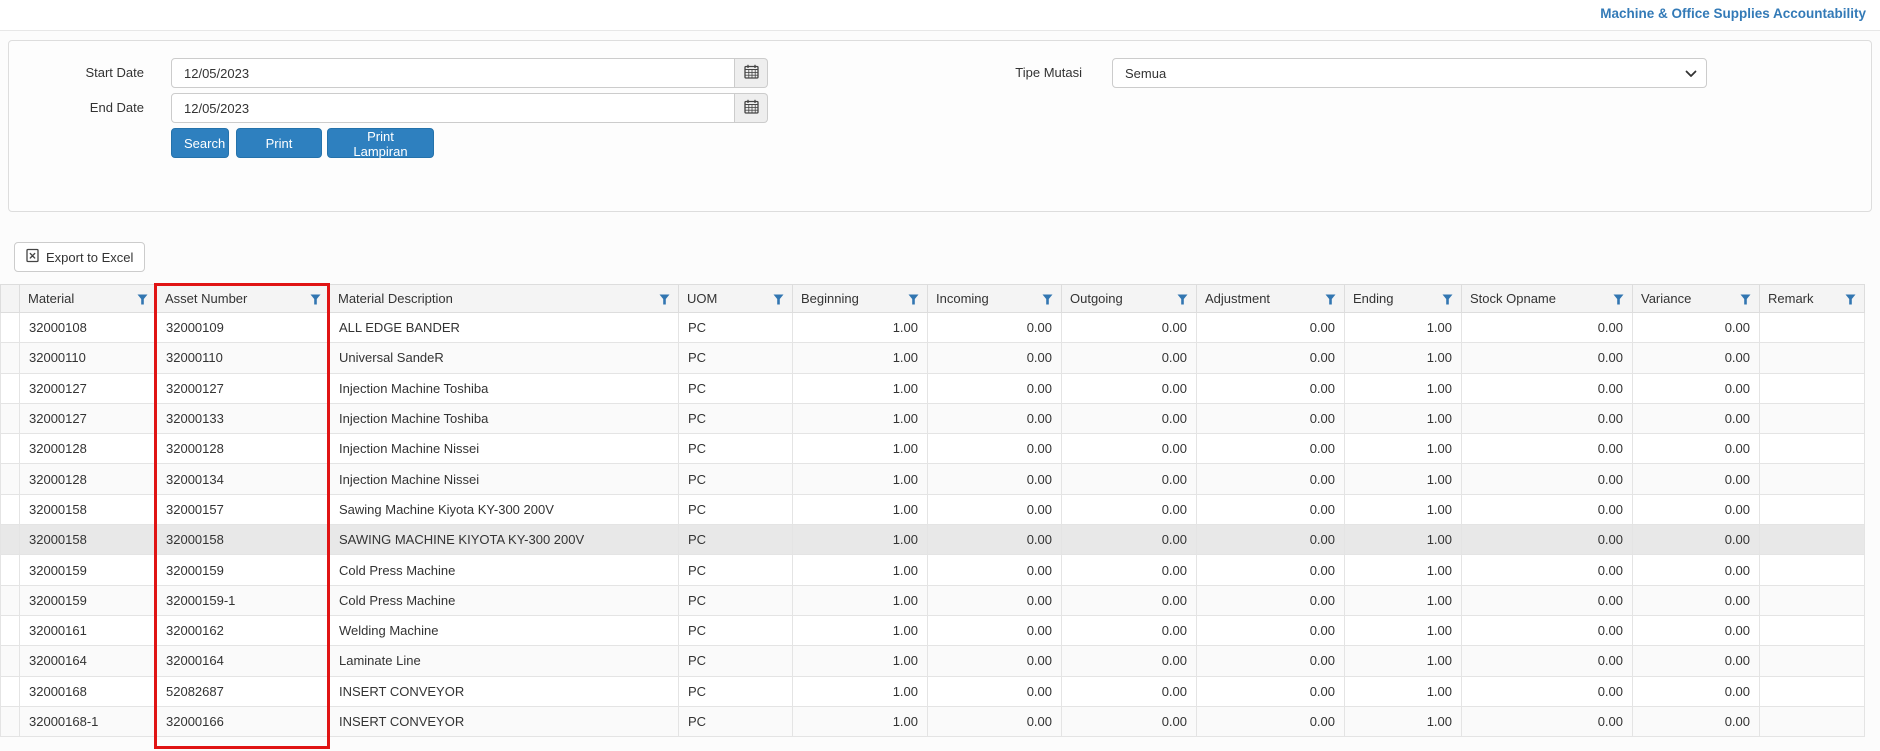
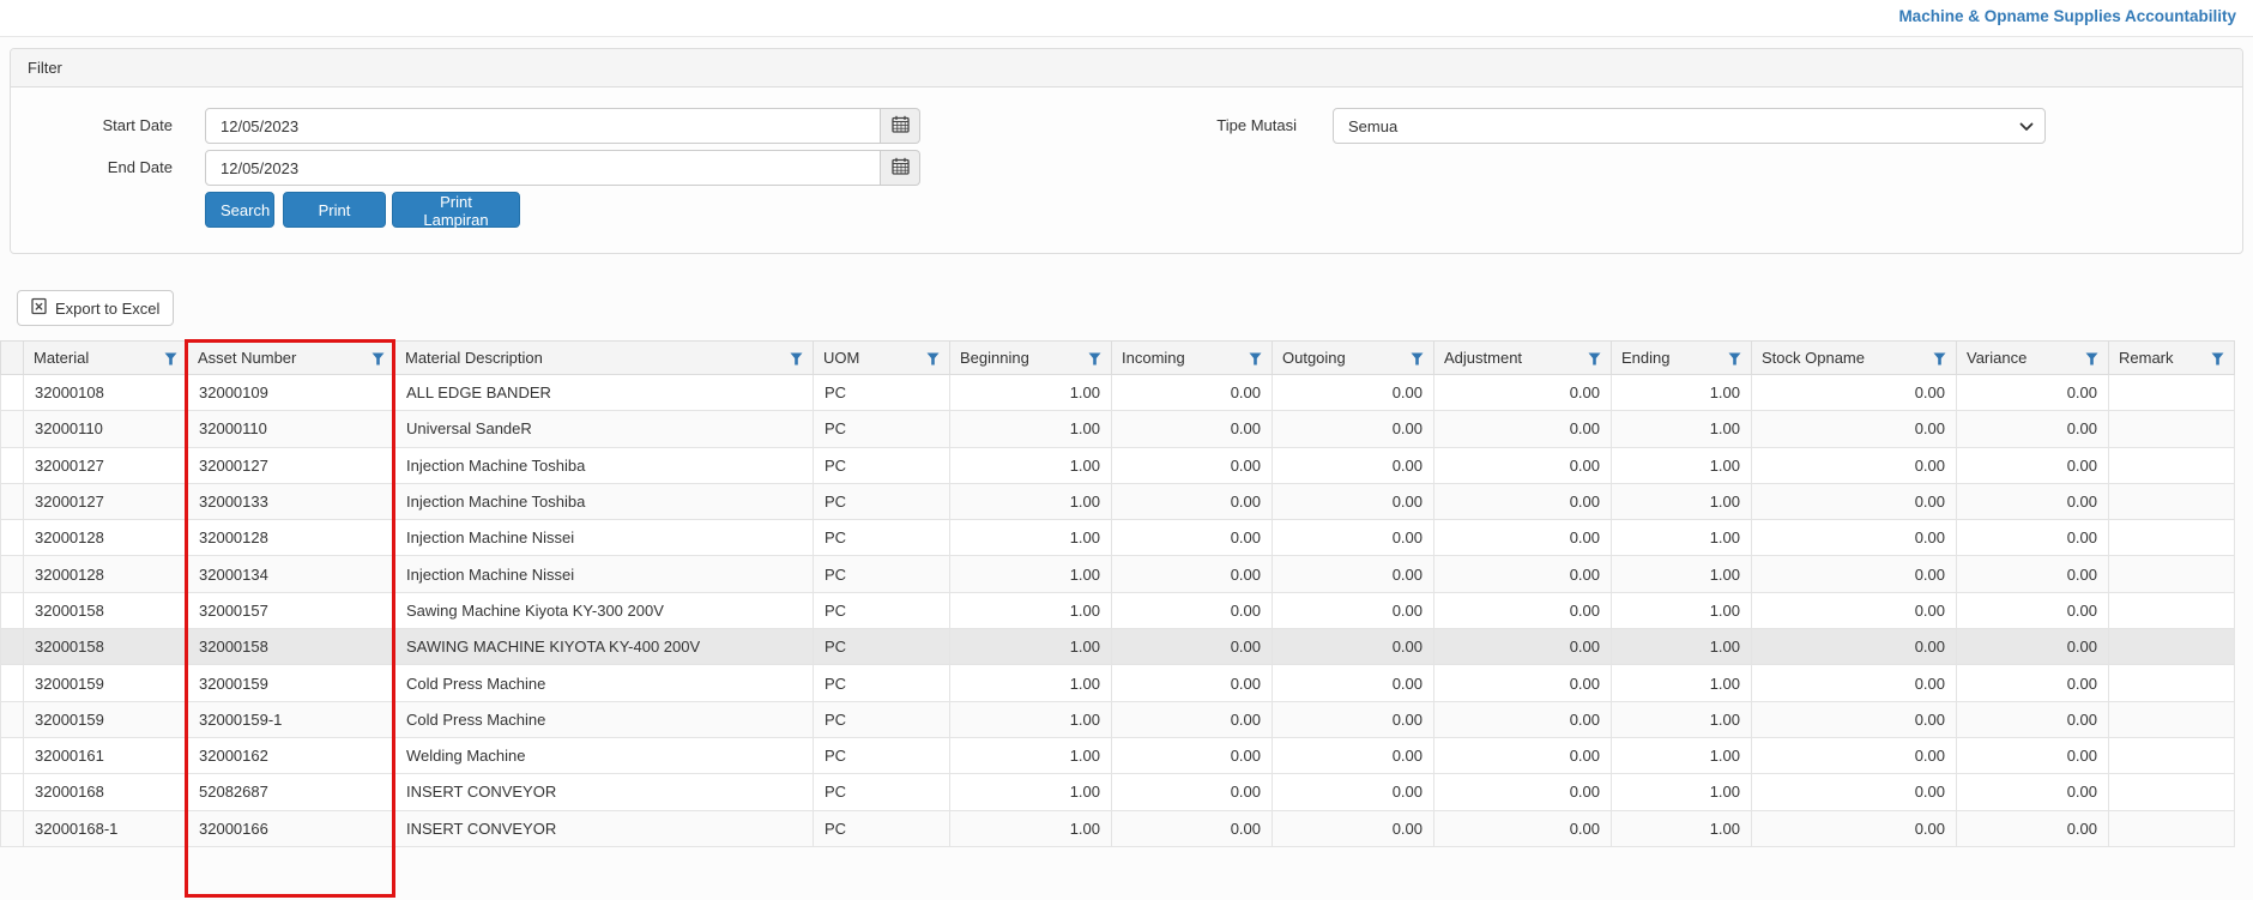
- Machine & Office Supplies Accountability
+ Machine & Opname Supplies Accountability
+ Filter
  Start Date
  12/05/2023
  End Date
  12/05/2023
  Tipe Mutasi
  Semua
  Search
  Print
  Print Lampiran
  Export to Excel
  	Material	Asset Number	Material Description	UOM	Beginning	Incoming	Outgoing	Adjustment	Ending	Stock Opname	Variance	Remark
  	32000108	32000109	ALL EDGE BANDER	PC	1.00	0.00	0.00	0.00	1.00	0.00	0.00
  	32000110	32000110	Universal SandeR	PC	1.00	0.00	0.00	0.00	1.00	0.00	0.00
  	32000127	32000127	Injection Machine Toshiba	PC	1.00	0.00	0.00	0.00	1.00	0.00	0.00
  	32000127	32000133	Injection Machine Toshiba	PC	1.00	0.00	0.00	0.00	1.00	0.00	0.00
  	32000128	32000128	Injection Machine Nissei	PC	1.00	0.00	0.00	0.00	1.00	0.00	0.00
  	32000128	32000134	Injection Machine Nissei	PC	1.00	0.00	0.00	0.00	1.00	0.00	0.00
  	32000158	32000157	Sawing Machine Kiyota KY-300 200V	PC	1.00	0.00	0.00	0.00	1.00	0.00	0.00
- 	32000158	32000158	SAWING MACHINE KIYOTA KY-300 200V	PC	1.00	0.00	0.00	0.00	1.00	0.00	0.00
+ 	32000158	32000158	SAWING MACHINE KIYOTA KY-400 200V	PC	1.00	0.00	0.00	0.00	1.00	0.00	0.00
  	32000159	32000159	Cold Press Machine	PC	1.00	0.00	0.00	0.00	1.00	0.00	0.00
  	32000159	32000159-1	Cold Press Machine	PC	1.00	0.00	0.00	0.00	1.00	0.00	0.00
  	32000161	32000162	Welding Machine	PC	1.00	0.00	0.00	0.00	1.00	0.00	0.00
- 	32000164	32000164	Laminate Line	PC	1.00	0.00	0.00	0.00	1.00	0.00	0.00
  	32000168	52082687	INSERT CONVEYOR	PC	1.00	0.00	0.00	0.00	1.00	0.00	0.00
  	32000168-1	32000166	INSERT CONVEYOR	PC	1.00	0.00	0.00	0.00	1.00	0.00	0.00
